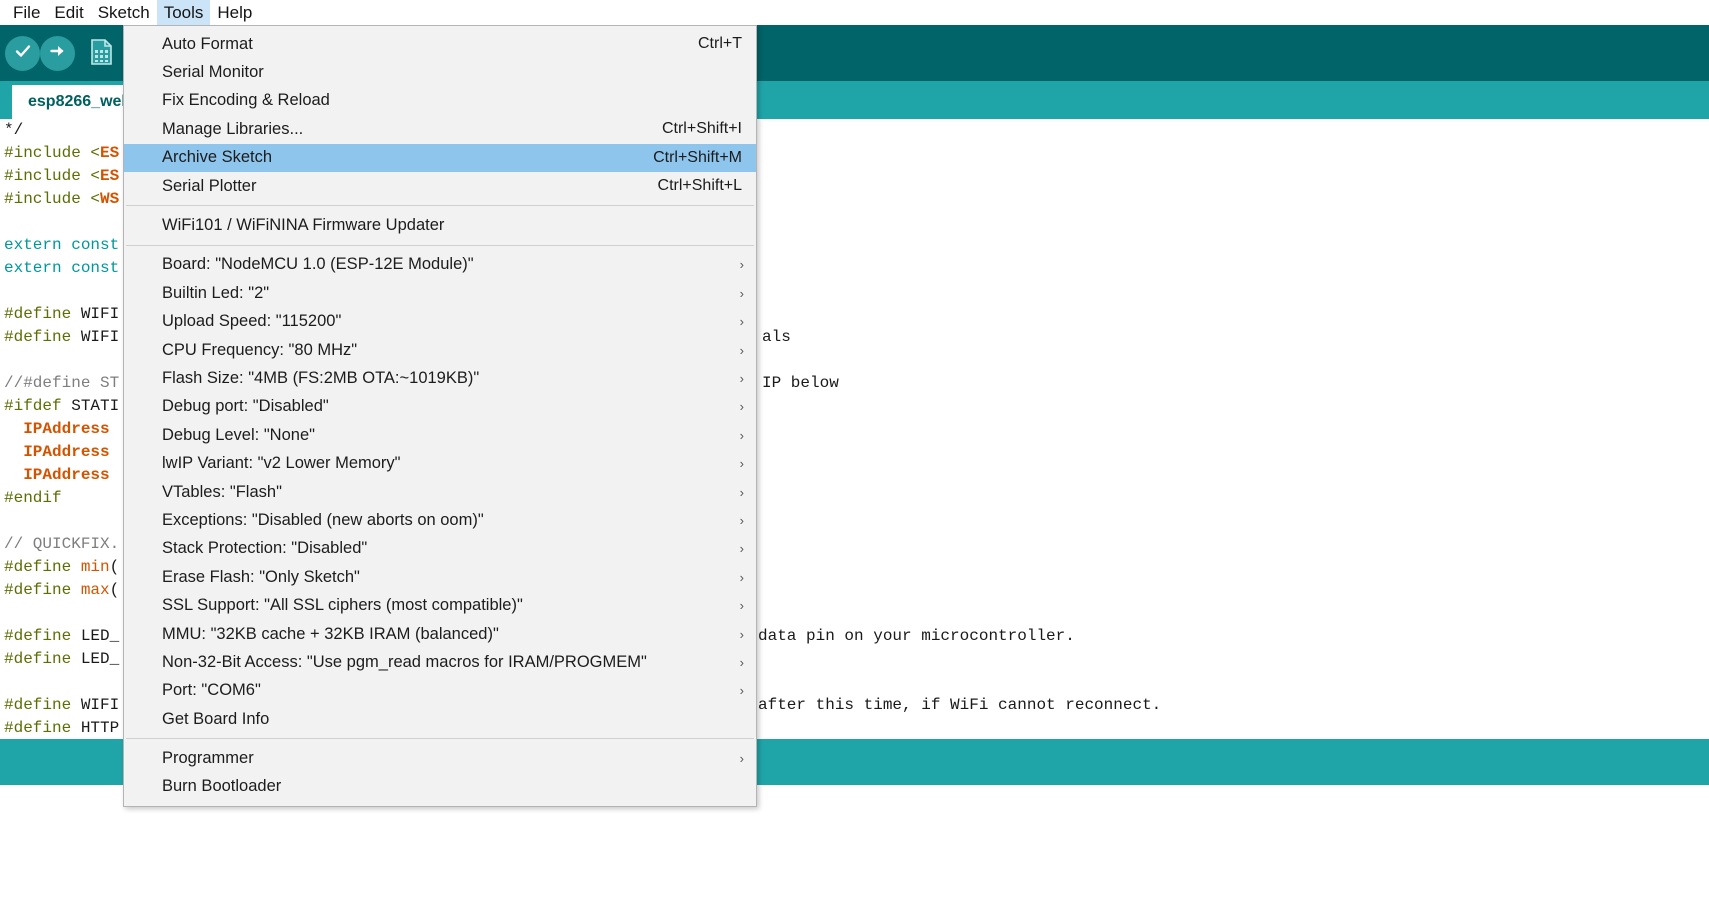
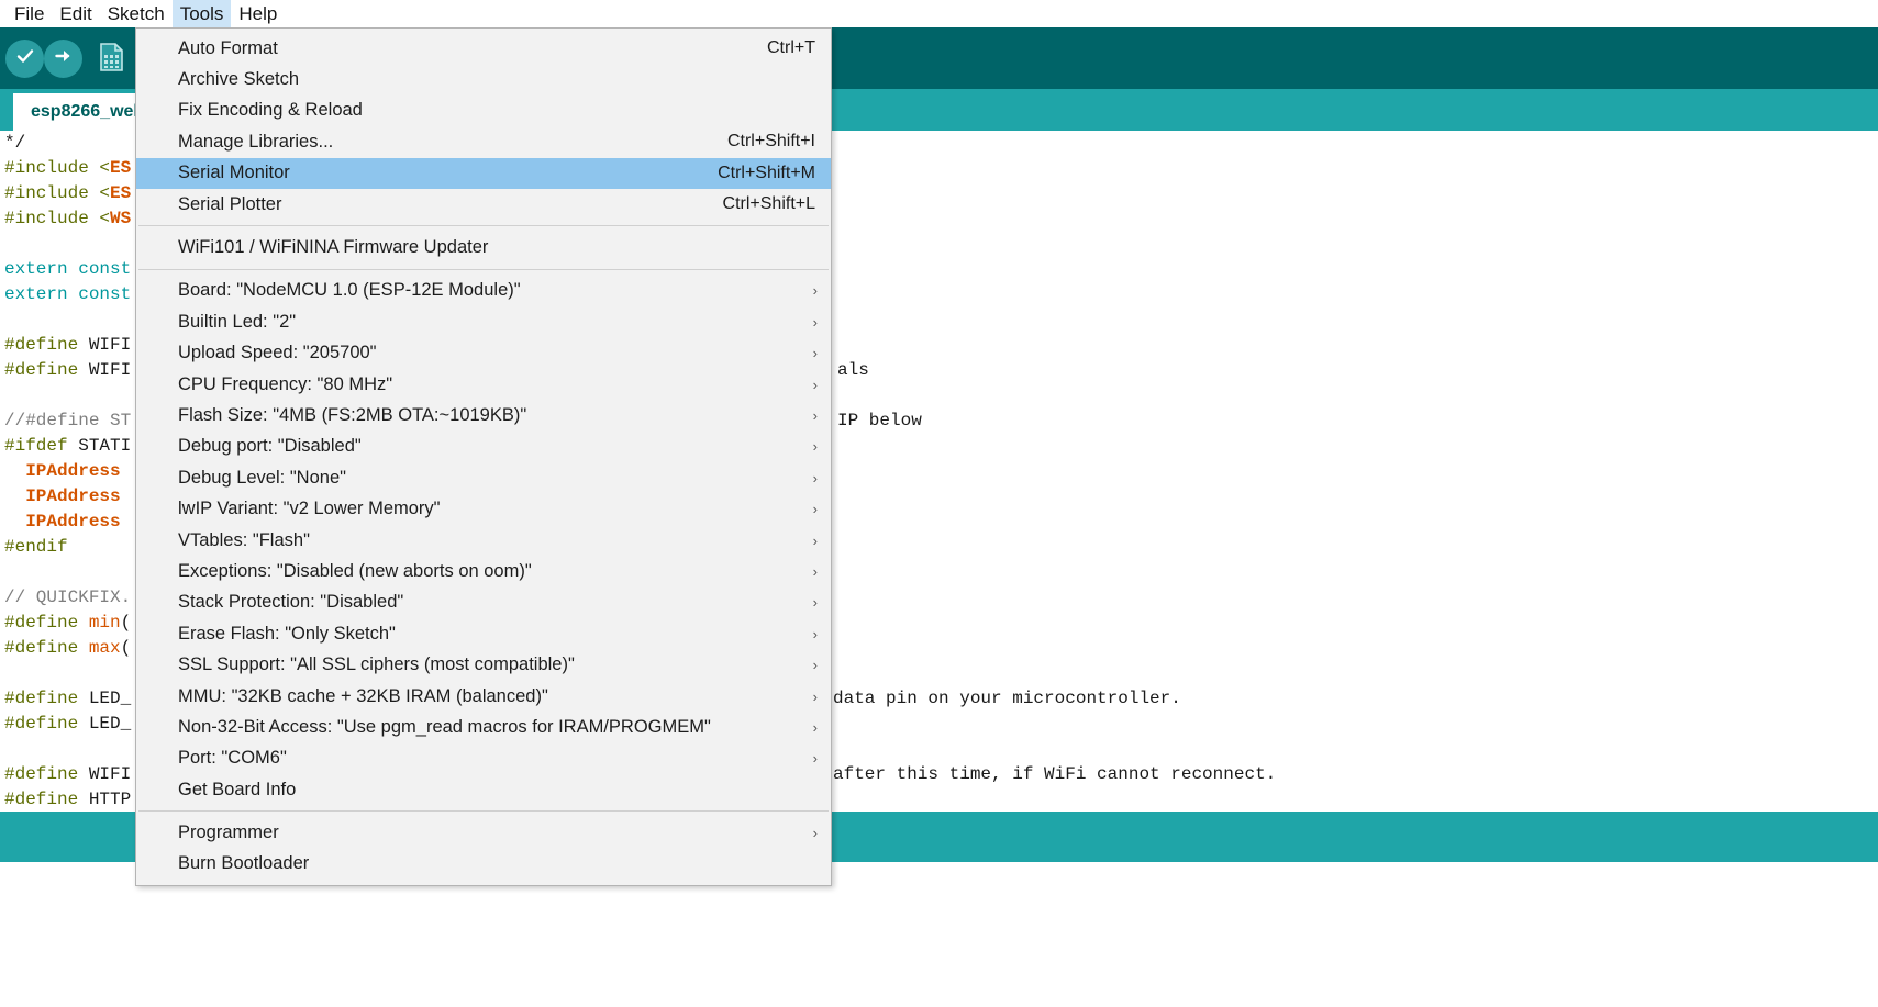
  esp8266_we
  */
  #include <ES
  #include <ES
  #include <WS
  extern const
  extern const
  #define WIFI
  #define WIFI
  //#define ST
  #ifdef STATI
  IPAddress
  IPAddress
  IPAddress
  #endif
  // QUICKFIX.
  #define min(
  #define max(
  #define LED_
  #define LED_
  #define WIFI
  #define HTTP
  als
  IP below
  data pin on your microcontroller.
  after this time, if WiFi cannot reconnect.
  File
  Edit
  Sketch
  Tools
  Help
  Auto Format
  Ctrl+T
- Serial Monitor
+ Archive Sketch
  Fix Encoding & Reload
  Manage Libraries...
  Ctrl+Shift+I
- Archive Sketch
+ Serial Monitor
  Ctrl+Shift+M
  Serial Plotter
  Ctrl+Shift+L
  WiFi101 / WiFiNINA Firmware Updater
  Board: "NodeMCU 1.0 (ESP-12E Module)"
  ›
  Builtin Led: "2"
  ›
- Upload Speed: "115200"
+ Upload Speed: "205700"
  ›
  CPU Frequency: "80 MHz"
  ›
  Flash Size: "4MB (FS:2MB OTA:~1019KB)"
  ›
  Debug port: "Disabled"
  ›
  Debug Level: "None"
  ›
  lwIP Variant: "v2 Lower Memory"
  ›
  VTables: "Flash"
  ›
  Exceptions: "Disabled (new aborts on oom)"
  ›
  Stack Protection: "Disabled"
  ›
  Erase Flash: "Only Sketch"
  ›
  SSL Support: "All SSL ciphers (most compatible)"
  ›
  MMU: "32KB cache + 32KB IRAM (balanced)"
  ›
  Non-32-Bit Access: "Use pgm_read macros for IRAM/PROGMEM"
  ›
  Port: "COM6"
  ›
  Get Board Info
  Programmer
  ›
  Burn Bootloader
